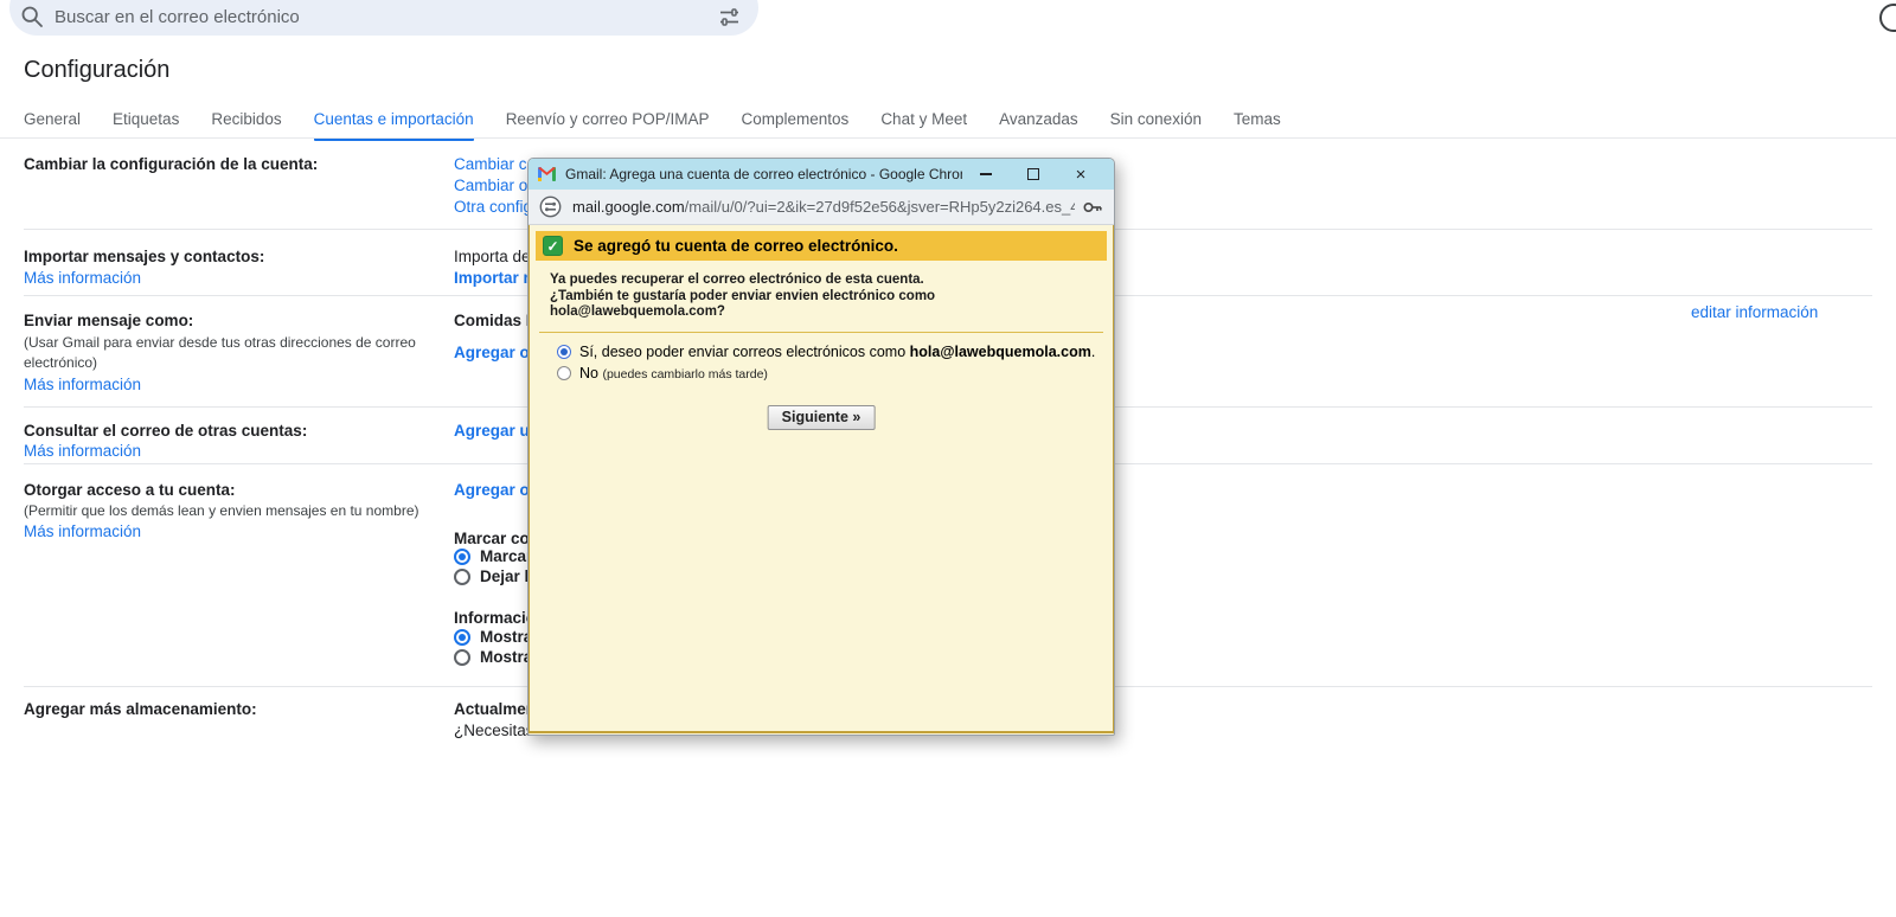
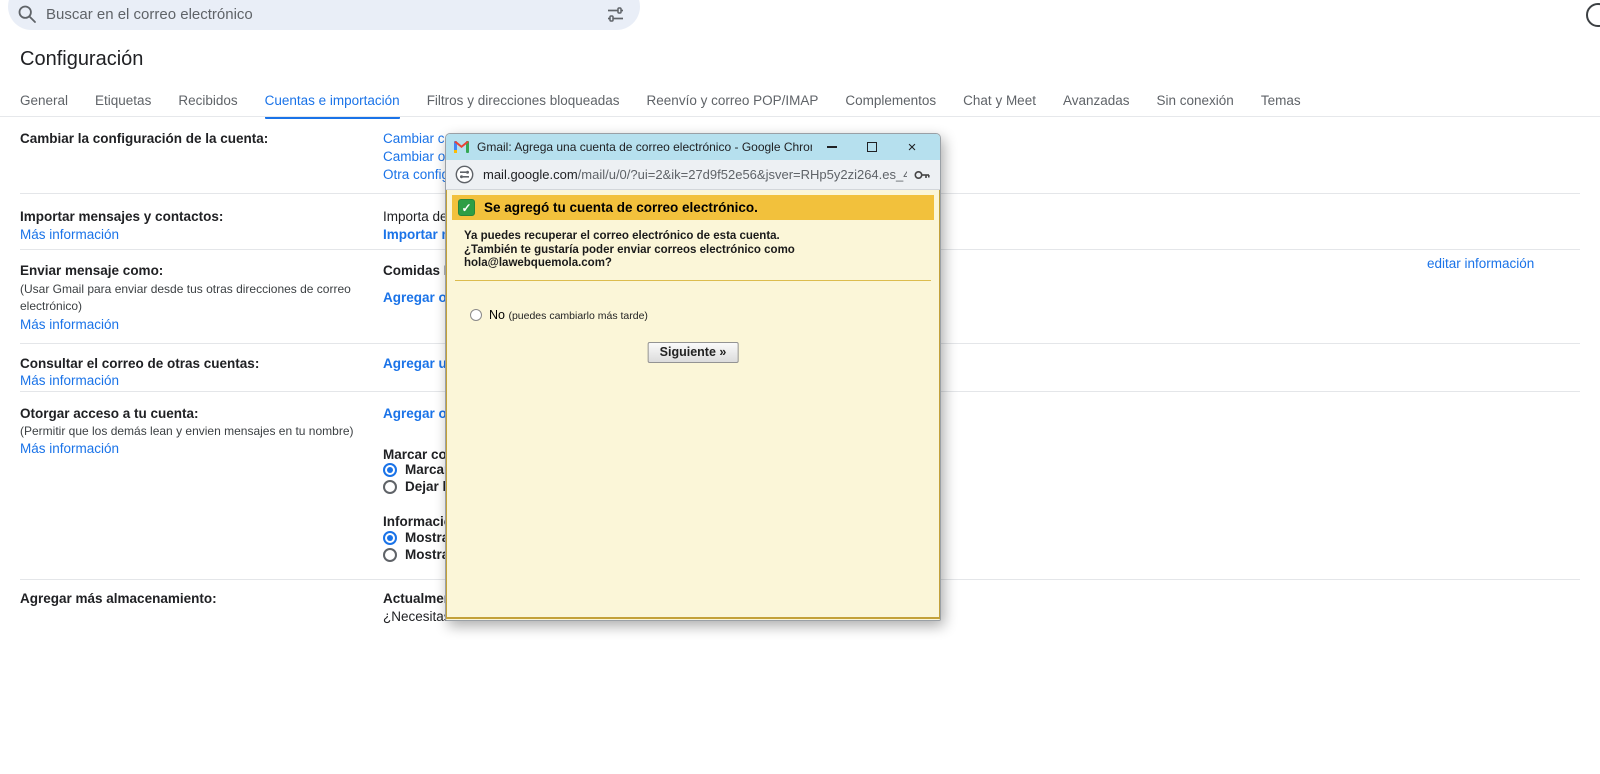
  Buscar en el correo electrónico
  Configuración
  General
  Etiquetas
  Recibidos
  Cuentas e importación
+ Filtros y direcciones bloqueadas
  Reenvío y correo POP/IMAP
  Complementos
  Chat y Meet
  Avanzadas
  Sin conexión
  Temas
  Cambiar la configuración de la cuenta:
  Importar mensajes y contactos:
  Más información
  Enviar mensaje como:
  (Usar Gmail para enviar desde tus otras direcciones de correo
  electrónico)
  Más información
  Consultar el correo de otras cuentas:
  Más información
  Otorgar acceso a tu cuenta:
  (Permitir que los demás lean y envien mensajes en tu nombre)
  Más información
  Agregar más almacenamiento:
  Cambiar c
  Cambiar o
  Otra confi
  Importa de
  Importar
  Comidas
  Agregar o
  Agregar u
  Agregar o
  Marcar co
  Marca
  Dejar
  Informaci
  Mostr
  Mostr
  Actualme
  ¿Necesita
  editar información
  Gmail: Agrega una cuenta de correo electrónico - Google Chro
  ×
  mail.google.com/mail/u/0/?ui=2&ik=27d9f52e56&jsver=RHp5y2zi264.es_4
  ✓
  Se agregó tu cuenta de correo electrónico.
  Ya puedes recuperar el correo electrónico de esta cuenta.
- ¿También te gustaría poder enviar envien electrónico como
+ ¿También te gustaría poder enviar correos electrónico como
  hola@lawebquemola.com?
- Sí, deseo poder enviar correos electrónicos como hola@lawebquemola.com.
  No (puedes cambiarlo más tarde)
  Siguiente »
